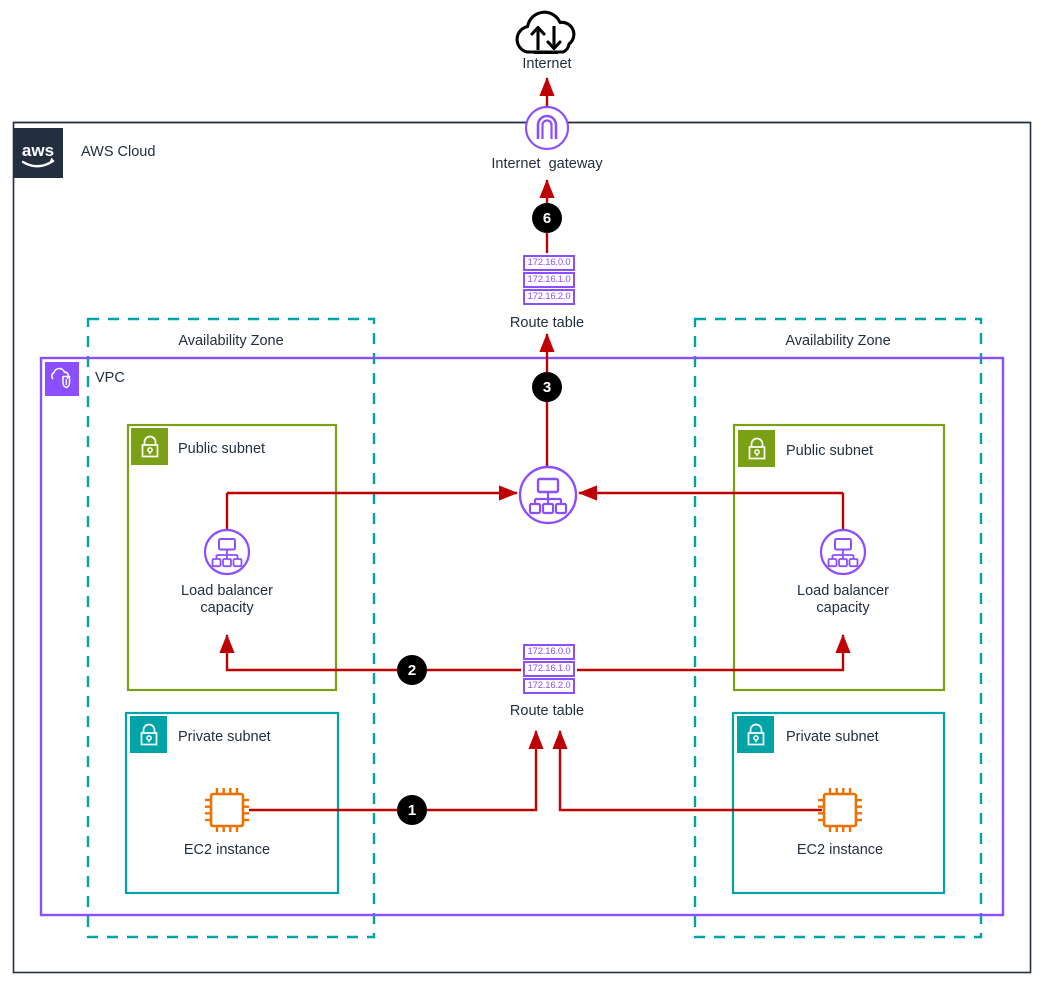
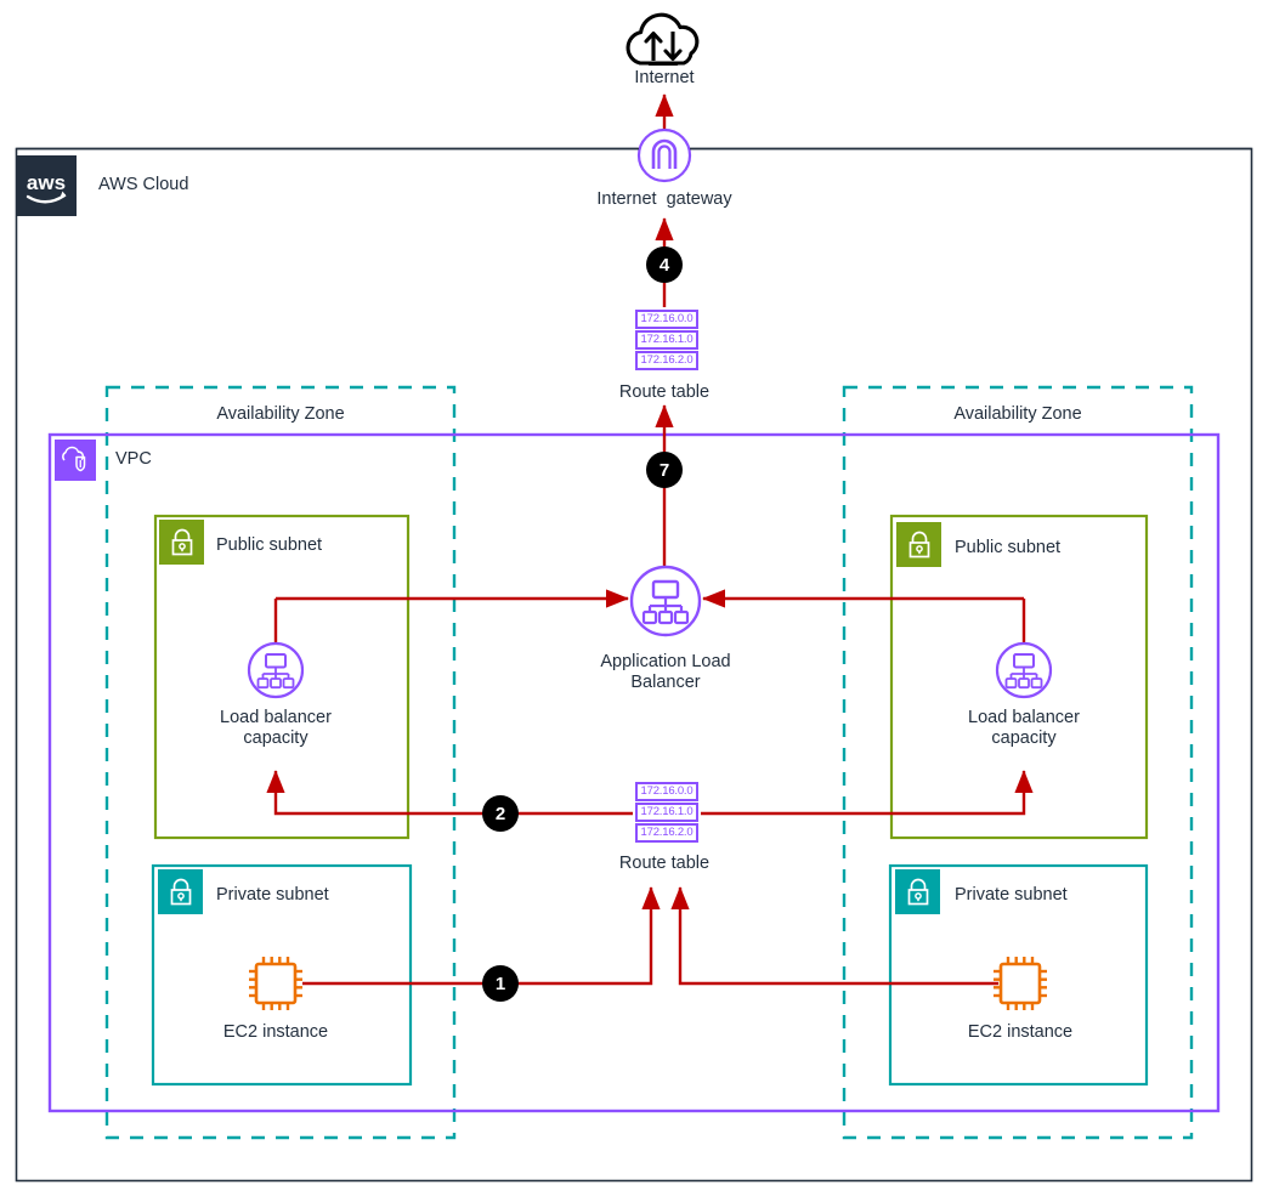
  aws
  AWS Cloud
  VPC
  Availability Zone
  Availability Zone
  Public subnet
  Public subnet
  Private subnet
  Private subnet
  Internet
  Internet gateway
+ Application Load
+ Balancer
  Load balancer
  capacity
  Load balancer
  capacity
  EC2 instance
  EC2 instance
  172.16.0.0
  172.16.1.0
  172.16.2.0
  Route table
  172.16.0.0
  172.16.1.0
  172.16.2.0
  Route table
  1
  2
- 3
+ 7
- 6
+ 4
